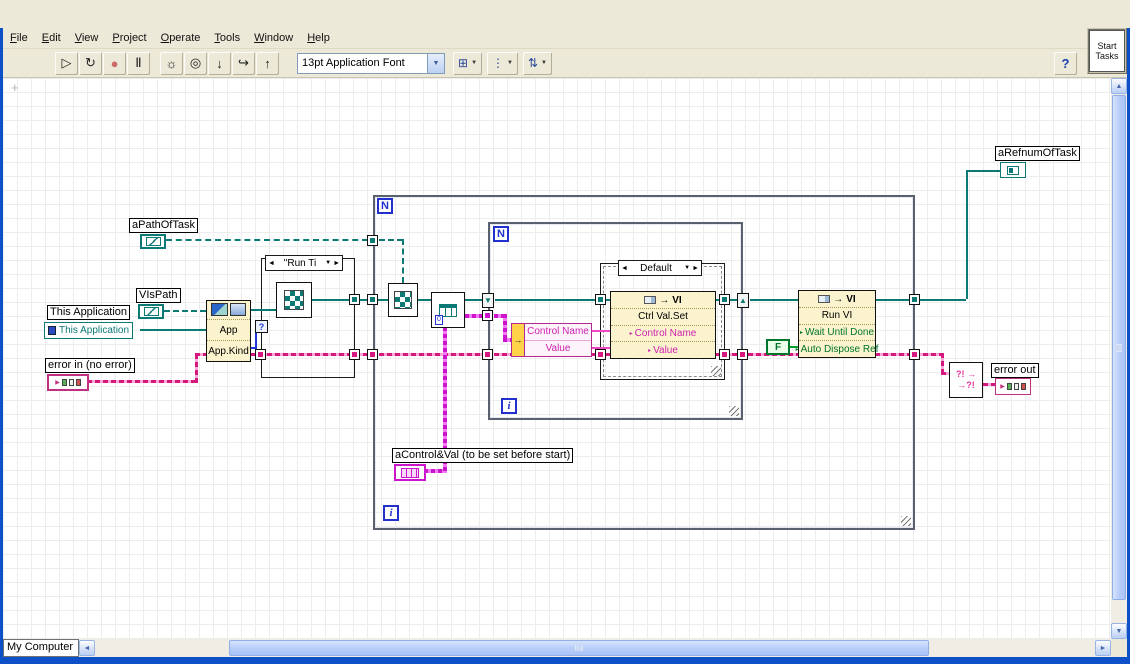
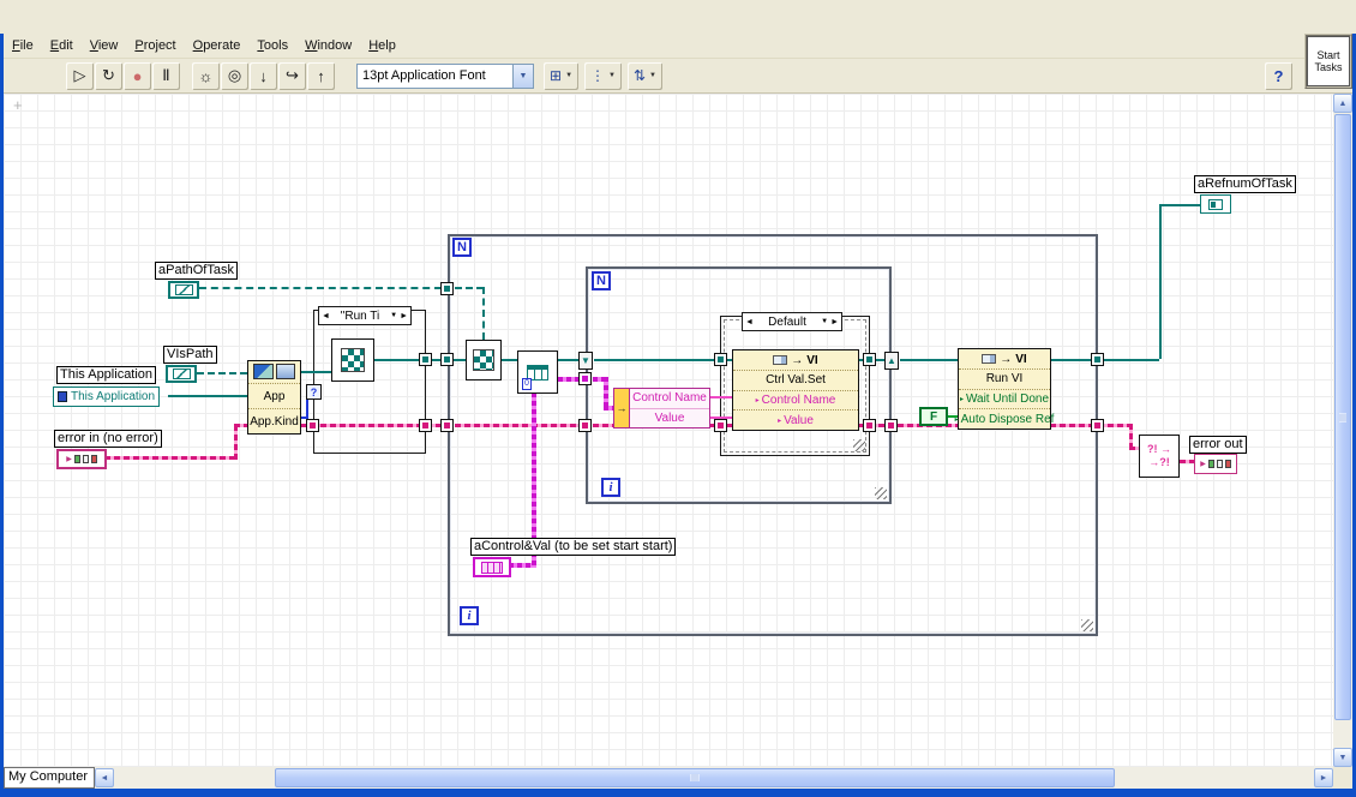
  File
  Edit
  View
  Project
  Operate
  Tools
  Window
  Help
  ▷
  ↻
  ●
  Ⅱ
  ☼
  ◎
  ↓
  ↪
  ↑
  13pt Application Font
  ⊞
  ⋮
  ⇅
  ?
  Start
  Tasks
  +
  "Run Ti
  Default
  N
  i
  N
  i
  ▼
  ▲
  ?
  App
  App.Kind
  →
  Control Name
  Value
  →
  VI
  Ctrl Val.Set
  Control Name
  Value
  →
  VI
  Run VI
  Wait Until Done
  Auto Dispose Ref
  F
  aPathOfTask
  VIsPath
  This Application
  This Application
  error in (no error)
- aControl&Val (to be set before start)
+ aControl&Val (to be set start start)
  aRefnumOfTask
  error out
  My Computer
